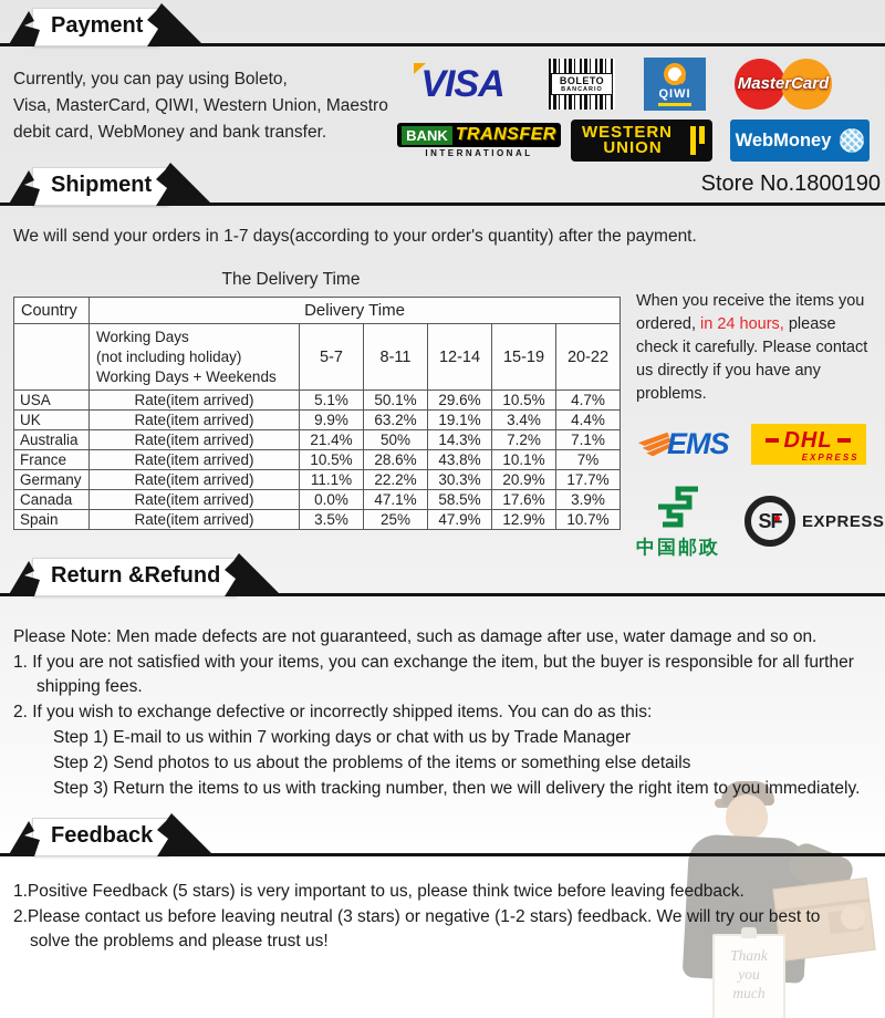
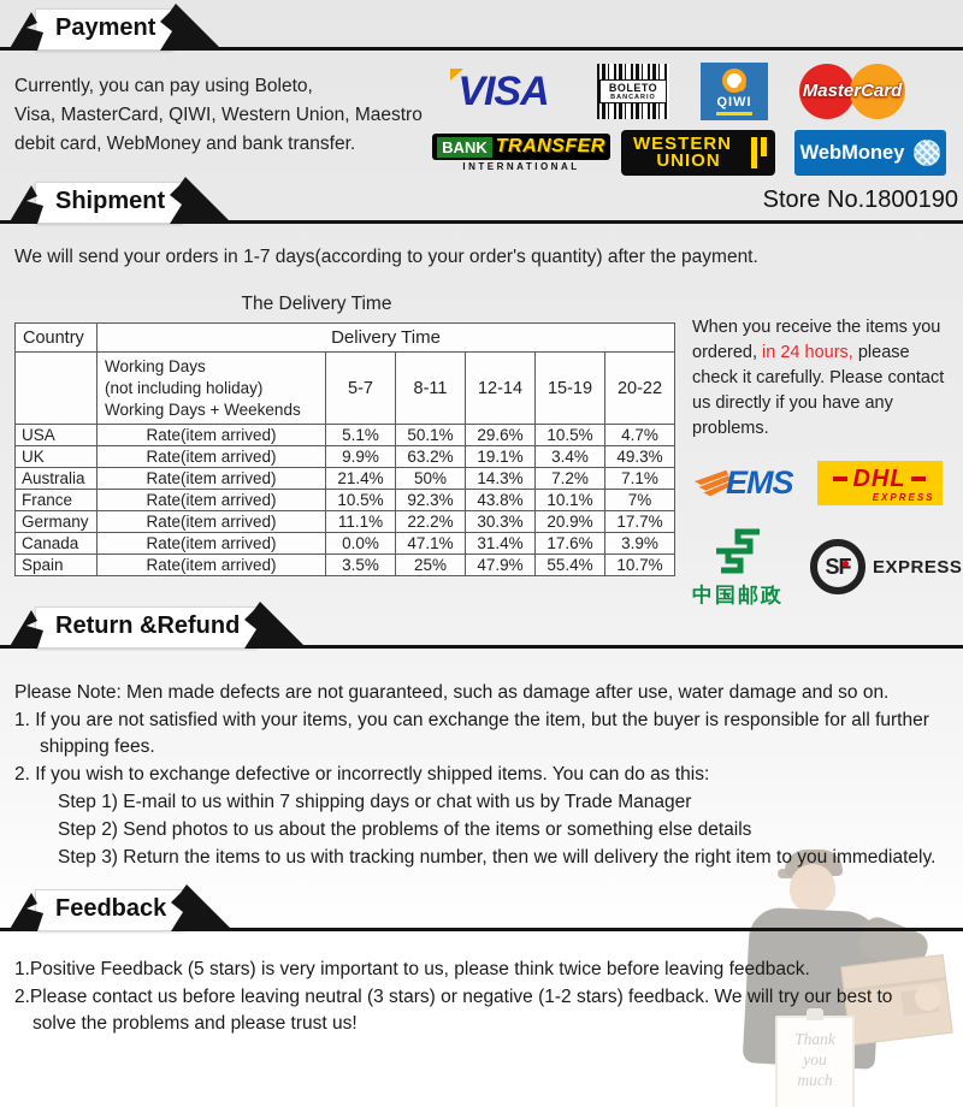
  Payment
  Currently, you can pay using Boleto,
  Visa, MasterCard, QIWI, Western Union, Maestro
  debit card, WebMoney and bank transfer.
  VISA
  BOLETO
  QIWI
  MasterCard
  BANK
  TRANSFER
  INTERNATIONAL
  WESTERN
  UNION
  WebMoney
  Shipment
  Store No.1800190
  We will send your orders in 1-7 days(according to your order's quantity) after the payment.
  The Delivery Time
  Country	Delivery Time
  	Working Days (not including holiday) Working Days + Weekends	5-7	8-11	12-14	15-19	20-22
  USA	Rate(item arrived)	5.1%	50.1%	29.6%	10.5%	4.7%
- UK	Rate(item arrived)	9.9%	63.2%	19.1%	3.4%	4.4%
+ UK	Rate(item arrived)	9.9%	63.2%	19.1%	3.4%	49.3%
  Australia	Rate(item arrived)	21.4%	50%	14.3%	7.2%	7.1%
- France	Rate(item arrived)	10.5%	28.6%	43.8%	10.1%	7%
+ France	Rate(item arrived)	10.5%	92.3%	43.8%	10.1%	7%
  Germany	Rate(item arrived)	11.1%	22.2%	30.3%	20.9%	17.7%
- Canada	Rate(item arrived)	0.0%	47.1%	58.5%	17.6%	3.9%
+ Canada	Rate(item arrived)	0.0%	47.1%	31.4%	17.6%	3.9%
- Spain	Rate(item arrived)	3.5%	25%	47.9%	12.9%	10.7%
+ Spain	Rate(item arrived)	3.5%	25%	47.9%	55.4%	10.7%
  When you receive the items you ordered, in 24 hours, please check it carefully. Please contact us directly if you have any problems.
  EMS
  DHL
  EXPRESS
  中国邮政
  EXPRESS
  Return &Refund
  Please Note: Men made defects are not guaranteed, such as damage after use, water damage and so on.
  1. If you are not satisfied with your items, you can exchange the item, but the buyer is responsible for all further shipping fees.
  2. If you wish to exchange defective or incorrectly shipped items. You can do as this:
- Step 1) E-mail to us within 7 working days or chat with us by Trade Manager
+ Step 1) E-mail to us within 7 shipping days or chat with us by Trade Manager
  Step 2) Send photos to us about the problems of the items or something else details
  Step 3) Return the items to us with tracking number, then we will delivery the right item to you immediately.
  Feedback
  1.Positive Feedback (5 stars) is very important to us, please think twice before leaving feedback.
  2.Please contact us before leaving neutral (3 stars) or negative (1-2 stars) feedback. We will try our best to solve the problems and please trust us!
  Thank
  you
  much
